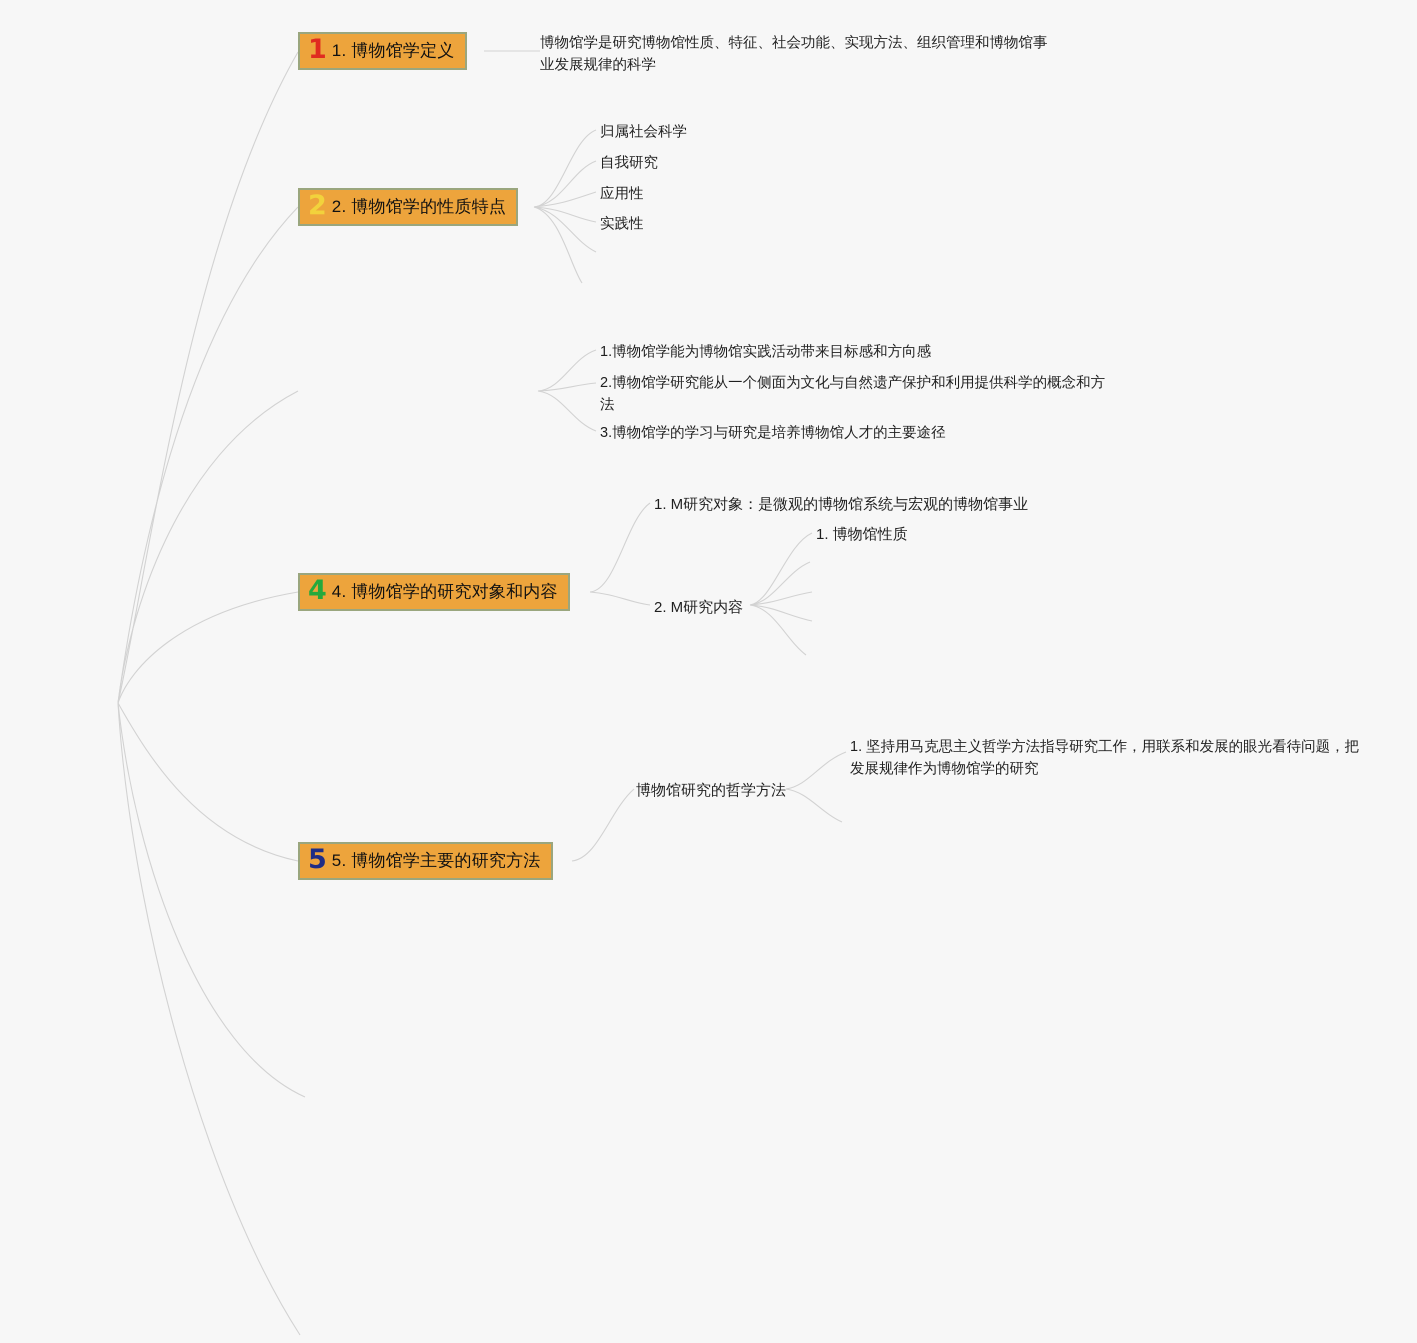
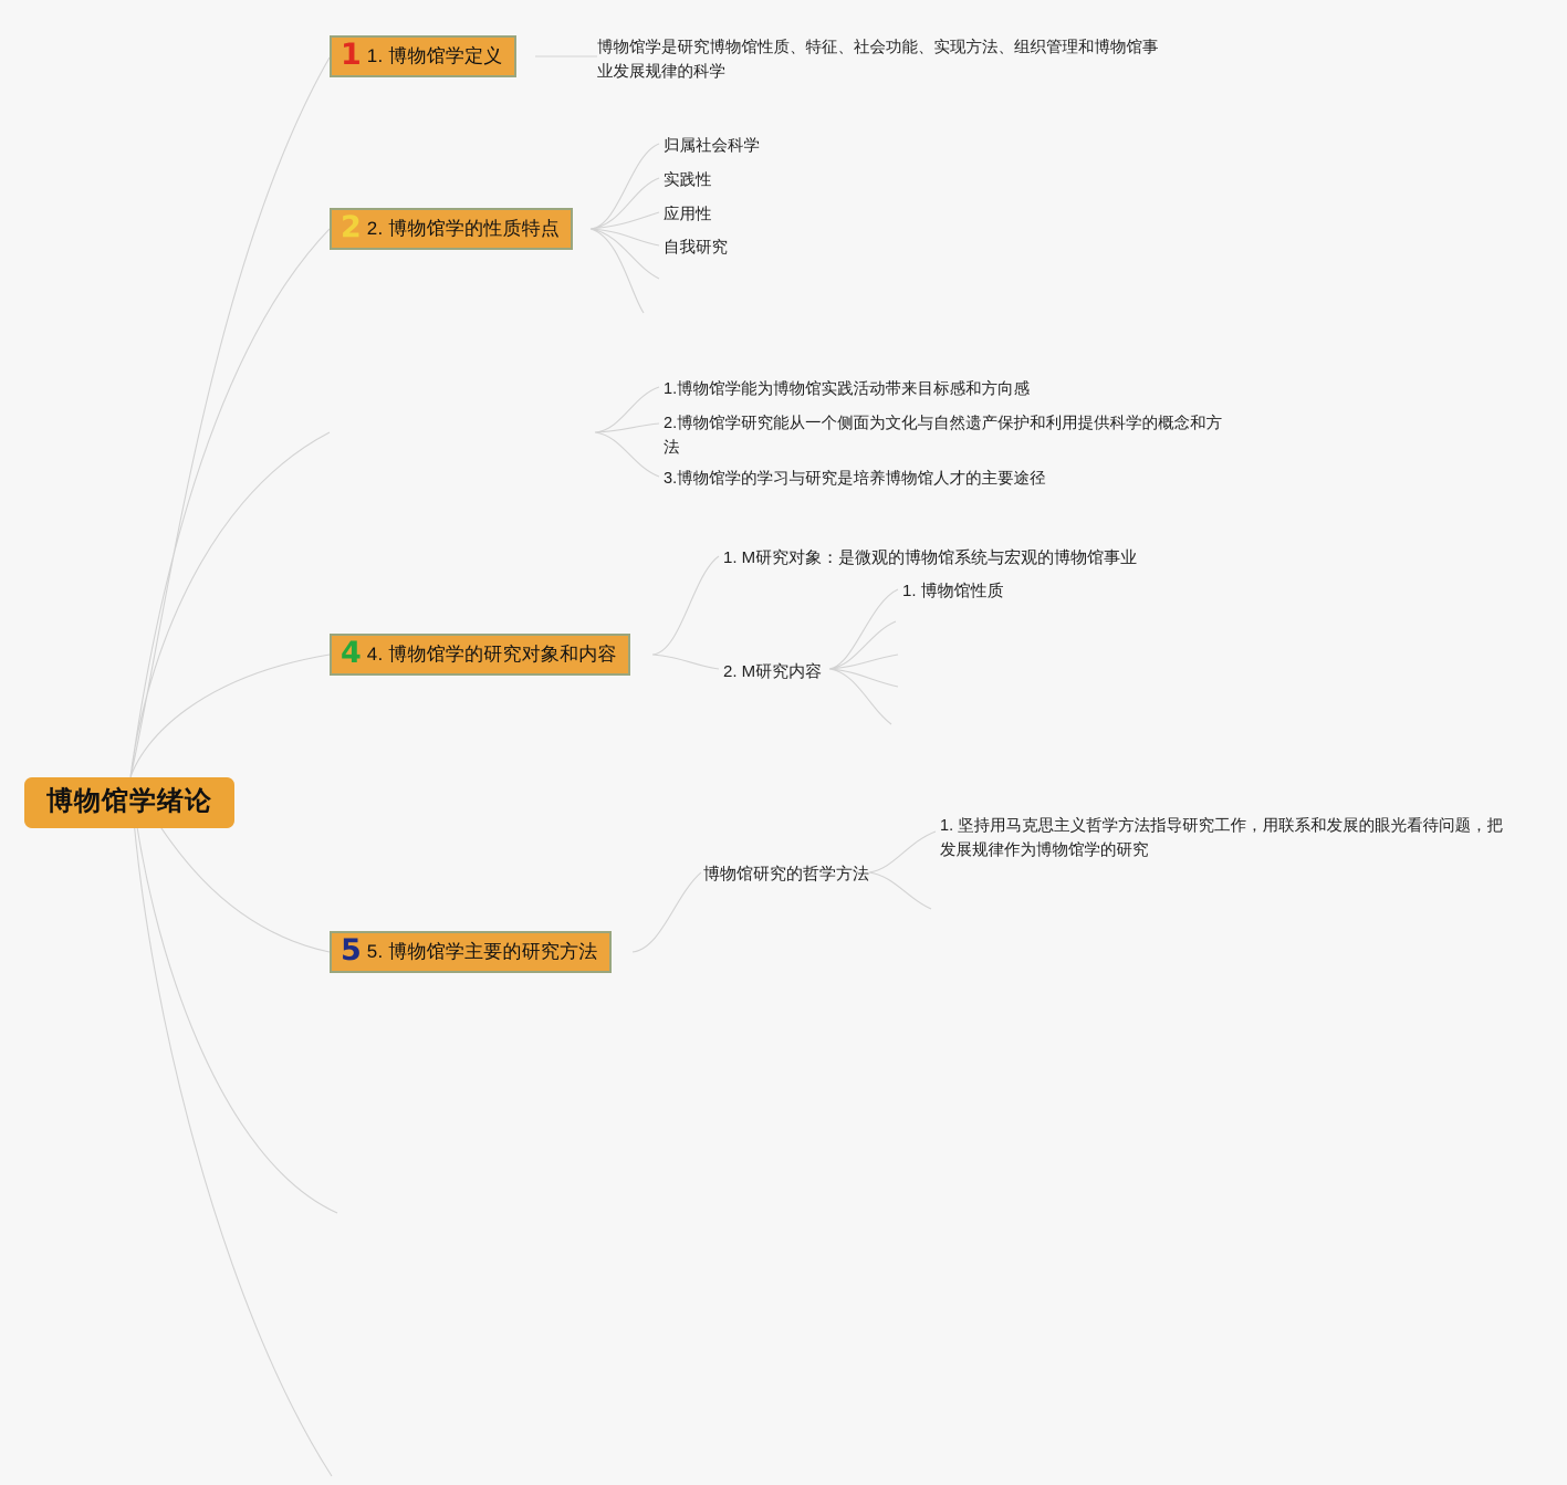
+ 博物馆学绪论
  1
  1. 博物馆学定义
  博物馆学是研究博物馆性质、特征、社会功能、实现方法、组织管理和博物馆事
  业发展规律的科学
  2
  2. 博物馆学的性质特点
  归属社会科学
- 自我研究
+ 实践性
  应用性
- 实践性
+ 自我研究
  1.博物馆学能为博物馆实践活动带来目标感和方向感
  2.博物馆学研究能从一个侧面为文化与自然遗产保护和利用提供科学的概念和方
  法
  3.博物馆学的学习与研究是培养博物馆人才的主要途径
  4
  4. 博物馆学的研究对象和内容
  1. M研究对象：是微观的博物馆系统与宏观的博物馆事业
  2. M研究内容
  1. 博物馆性质
  5
  5. 博物馆学主要的研究方法
  博物馆研究的哲学方法
  1. 坚持用马克思主义哲学方法指导研究工作，用联系和发展的眼光看待问题，把
  发展规律作为博物馆学的研究
